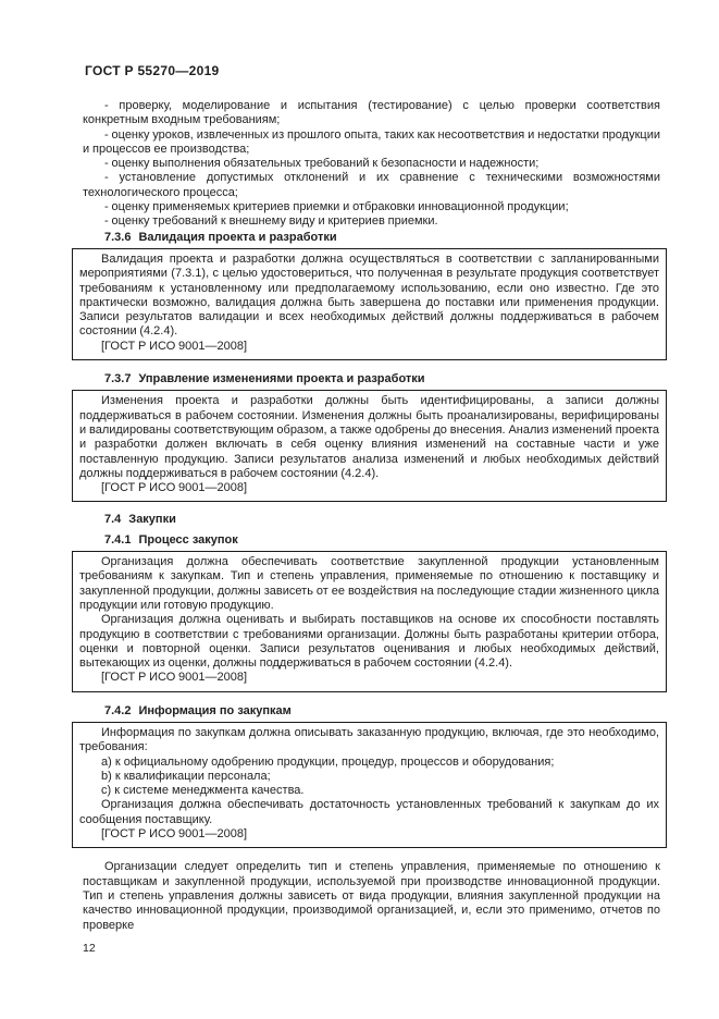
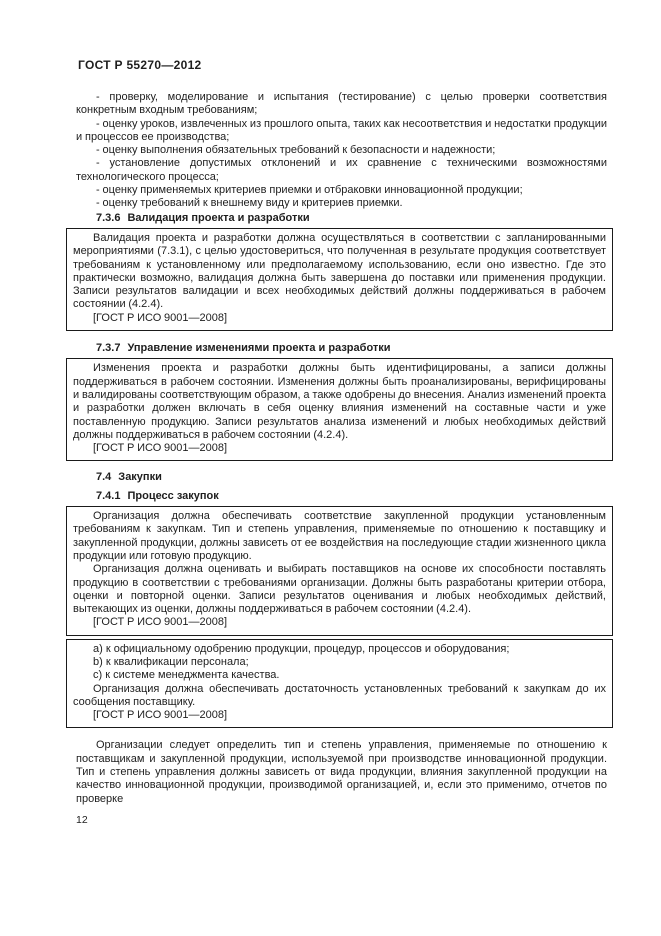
- ГОСТ Р 55270—2019
+ ГОСТ Р 55270—2012
  - проверку, моделирование и испытания (тестирование) с целью проверки соответствия конкретным входным требованиям;
  - оценку уроков, извлеченных из прошлого опыта, таких как несоответствия и недостатки продукции и процессов ее производства;
  - оценку выполнения обязательных требований к безопасности и надежности;
  - установление допустимых отклонений и их сравнение с техническими возможностями технологического процесса;
  - оценку применяемых критериев приемки и отбраковки инновационной продукции;
  - оценку требований к внешнему виду и критериев приемки.
  7.3.6 Валидация проекта и разработки
  Валидация проекта и разработки должна осуществляться в соответствии с запланированными мероприятиями (7.3.1), с целью удостовериться, что полученная в результате продукция соответствует требованиям к установленному или предполагаемому использованию, если оно известно. Где это практически возможно, валидация должна быть завершена до поставки или применения продукции. Записи результатов валидации и всех необходимых действий должны поддерживаться в рабочем состоянии (4.2.4).
  [ГОСТ Р ИСО 9001—2008]
  7.3.7 Управление изменениями проекта и разработки
  Изменения проекта и разработки должны быть идентифицированы, а записи должны поддерживаться в рабочем состоянии. Изменения должны быть проанализированы, верифицированы и валидированы соответствующим образом, а также одобрены до внесения. Анализ изменений проекта и разработки должен включать в себя оценку влияния изменений на составные части и уже поставленную продукцию. Записи результатов анализа изменений и любых необходимых действий должны поддерживаться в рабочем состоянии (4.2.4).
  [ГОСТ Р ИСО 9001—2008]
  7.4 Закупки
  7.4.1 Процесс закупок
  Организация должна обеспечивать соответствие закупленной продукции установленным требованиям к закупкам. Тип и степень управления, применяемые по отношению к поставщику и закупленной продукции, должны зависеть от ее воздействия на последующие стадии жизненного цикла продукции или готовую продукцию.
  Организация должна оценивать и выбирать поставщиков на основе их способности поставлять продукцию в соответствии с требованиями организации. Должны быть разработаны критерии отбора, оценки и повторной оценки. Записи результатов оценивания и любых необходимых действий, вытекающих из оценки, должны поддерживаться в рабочем состоянии (4.2.4).
  [ГОСТ Р ИСО 9001—2008]
- 7.4.2 Информация по закупкам
- Информация по закупкам должна описывать заказанную продукцию, включая, где это необходимо, требования:
  a) к официальному одобрению продукции, процедур, процессов и оборудования;
  b) к квалификации персонала;
  c) к системе менеджмента качества.
  Организация должна обеспечивать достаточность установленных требований к закупкам до их сообщения поставщику.
  [ГОСТ Р ИСО 9001—2008]
  Организации следует определить тип и степень управления, применяемые по отношению к поставщикам и закупленной продукции, используемой при производстве инновационной продукции. Тип и степень управления должны зависеть от вида продукции, влияния закупленной продукции на качество инновационной продукции, производимой организацией, и, если это применимо, отчетов по проверке
  12
